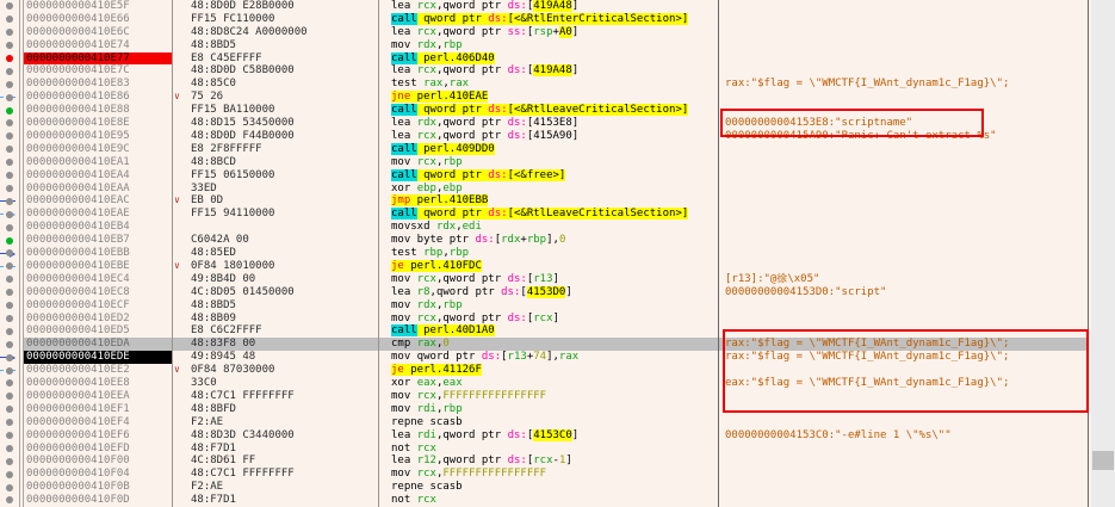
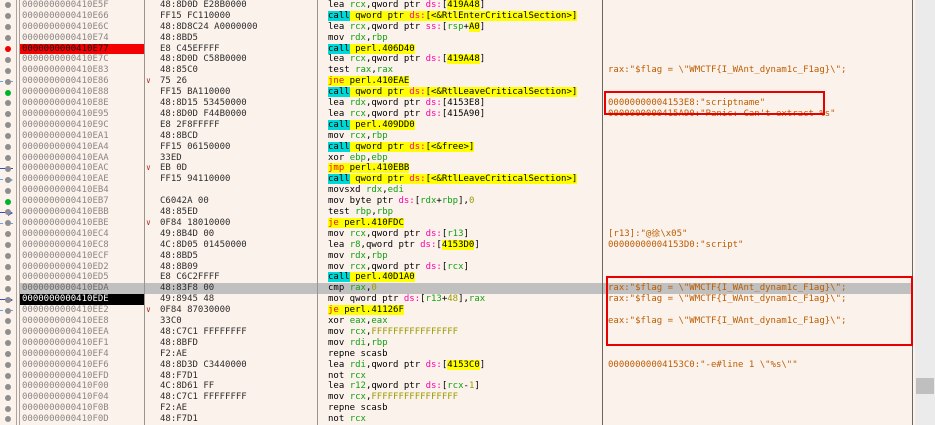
  0000000000410E5F
  48:8D0D E28B0000
  lea rcx,qword ptr ds:[419A48]
  0000000000410E66
  FF15 FC110000
  call qword ptr ds:[<&RtlEnterCriticalSection>]
  0000000000410E6C
  48:8D8C24 A0000000
  lea rcx,qword ptr ss:[rsp+A0]
  0000000000410E74
  48:8BD5
  mov rdx,rbp
  0000000000410E77
  E8 C45EFFFF
  call perl.406D40
  0000000000410E7C
  48:8D0D C58B0000
  lea rcx,qword ptr ds:[419A48]
  0000000000410E83
  48:85C0
  test rax,rax
  rax:"$flag = \"WMCTF{I_WAnt_dynam1c_F1ag}\";
  0000000000410E86
  75 26
  ∨
  jne perl.410EAE
  0000000000410E88
  FF15 BA110000
  call qword ptr ds:[<&RtlLeaveCriticalSection>]
  0000000000410E8E
  48:8D15 53450000
  lea rdx,qword ptr ds:[4153E8]
  00000000004153E8:"scriptname"
  0000000000410E95
  48:8D0D F44B0000
  lea rcx,qword ptr ds:[415A90]
  0000000000415A90:"Panic: Can't extract %s"
  0000000000410E9C
  E8 2F8FFFFF
  call perl.409DD0
  0000000000410EA1
  48:8BCD
  mov rcx,rbp
  0000000000410EA4
  FF15 06150000
  call qword ptr ds:[<&free>]
  0000000000410EAA
  33ED
  xor ebp,ebp
  0000000000410EAC
  EB 0D
  ∨
  jmp perl.410EBB
  0000000000410EAE
  FF15 94110000
  call qword ptr ds:[<&RtlLeaveCriticalSection>]
  0000000000410EB4
  movsxd rdx,edi
  0000000000410EB7
  C6042A 00
  mov byte ptr ds:[rdx+rbp],0
  0000000000410EBB
  48:85ED
  test rbp,rbp
  0000000000410EBE
  0F84 18010000
  ∨
  je perl.410FDC
  0000000000410EC4
  49:8B4D 00
  mov rcx,qword ptr ds:[r13]
  [r13]:"@徐\x05"
  0000000000410EC8
  4C:8D05 01450000
  lea r8,qword ptr ds:[4153D0]
  00000000004153D0:"script"
  0000000000410ECF
  48:8BD5
  mov rdx,rbp
  0000000000410ED2
  48:8B09
  mov rcx,qword ptr ds:[rcx]
  0000000000410ED5
  E8 C6C2FFFF
  call perl.40D1A0
  0000000000410EDA
  48:83F8 00
  cmp rax,0
  rax:"$flag = \"WMCTF{I_WAnt_dynam1c_F1ag}\";
  0000000000410EDE
  49:8945 48
- mov qword ptr ds:[r13+74],rax
+ mov qword ptr ds:[r13+48],rax
  rax:"$flag = \"WMCTF{I_WAnt_dynam1c_F1ag}\";
  0000000000410EE2
  0F84 87030000
  ∨
  je perl.41126F
  0000000000410EE8
  33C0
  xor eax,eax
  eax:"$flag = \"WMCTF{I_WAnt_dynam1c_F1ag}\";
  0000000000410EEA
  48:C7C1 FFFFFFFF
  mov rcx,FFFFFFFFFFFFFFFF
  0000000000410EF1
  48:8BFD
  mov rdi,rbp
  0000000000410EF4
  F2:AE
  repne scasb
  0000000000410EF6
  48:8D3D C3440000
  lea rdi,qword ptr ds:[4153C0]
  00000000004153C0:"-e#line 1 \"%s\""
  0000000000410EFD
  48:F7D1
  not rcx
  0000000000410F00
  4C:8D61 FF
  lea r12,qword ptr ds:[rcx-1]
  0000000000410F04
  48:C7C1 FFFFFFFF
  mov rcx,FFFFFFFFFFFFFFFF
  0000000000410F0B
  F2:AE
  repne scasb
  0000000000410F0D
  48:F7D1
  not rcx
